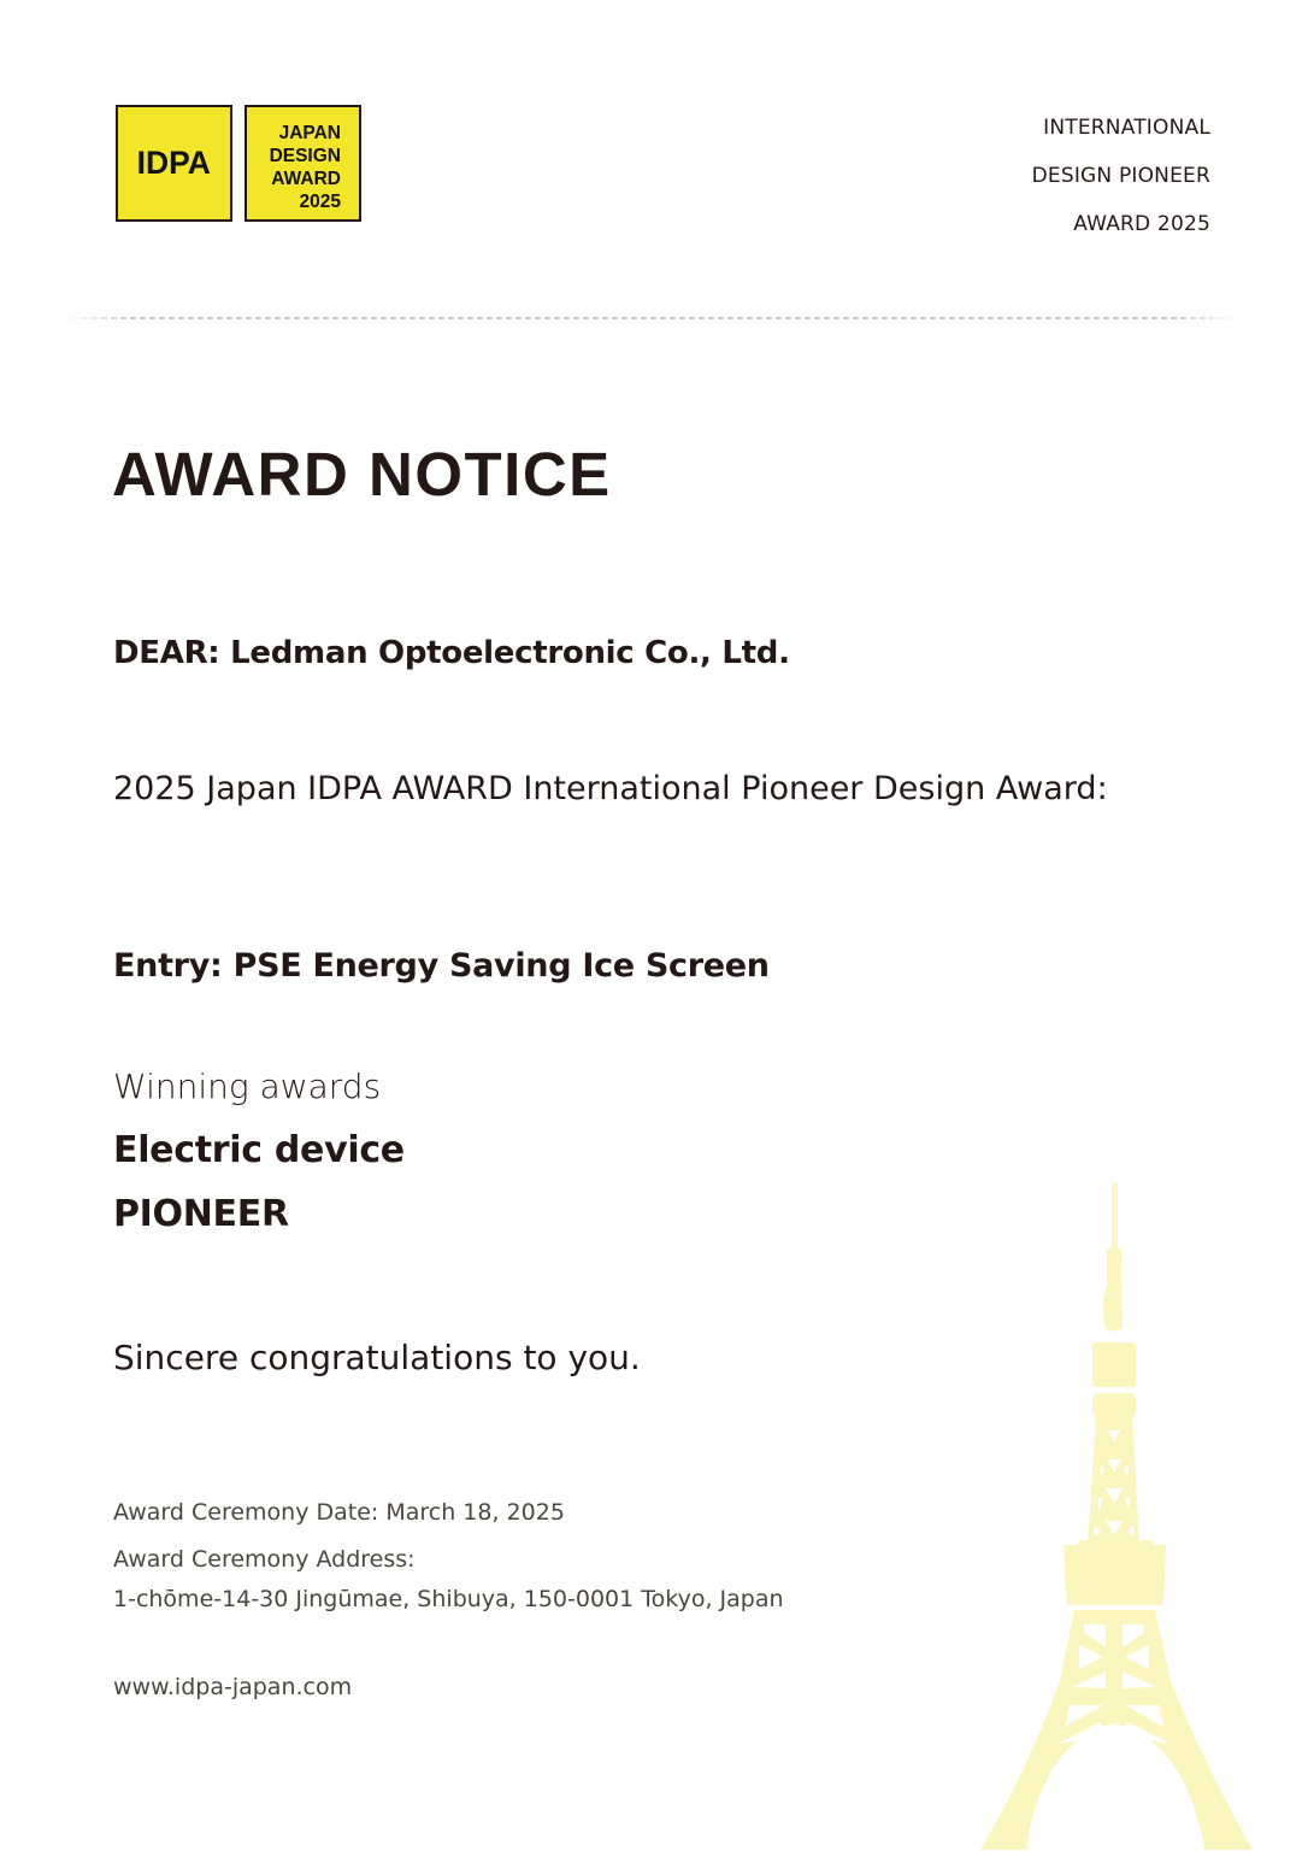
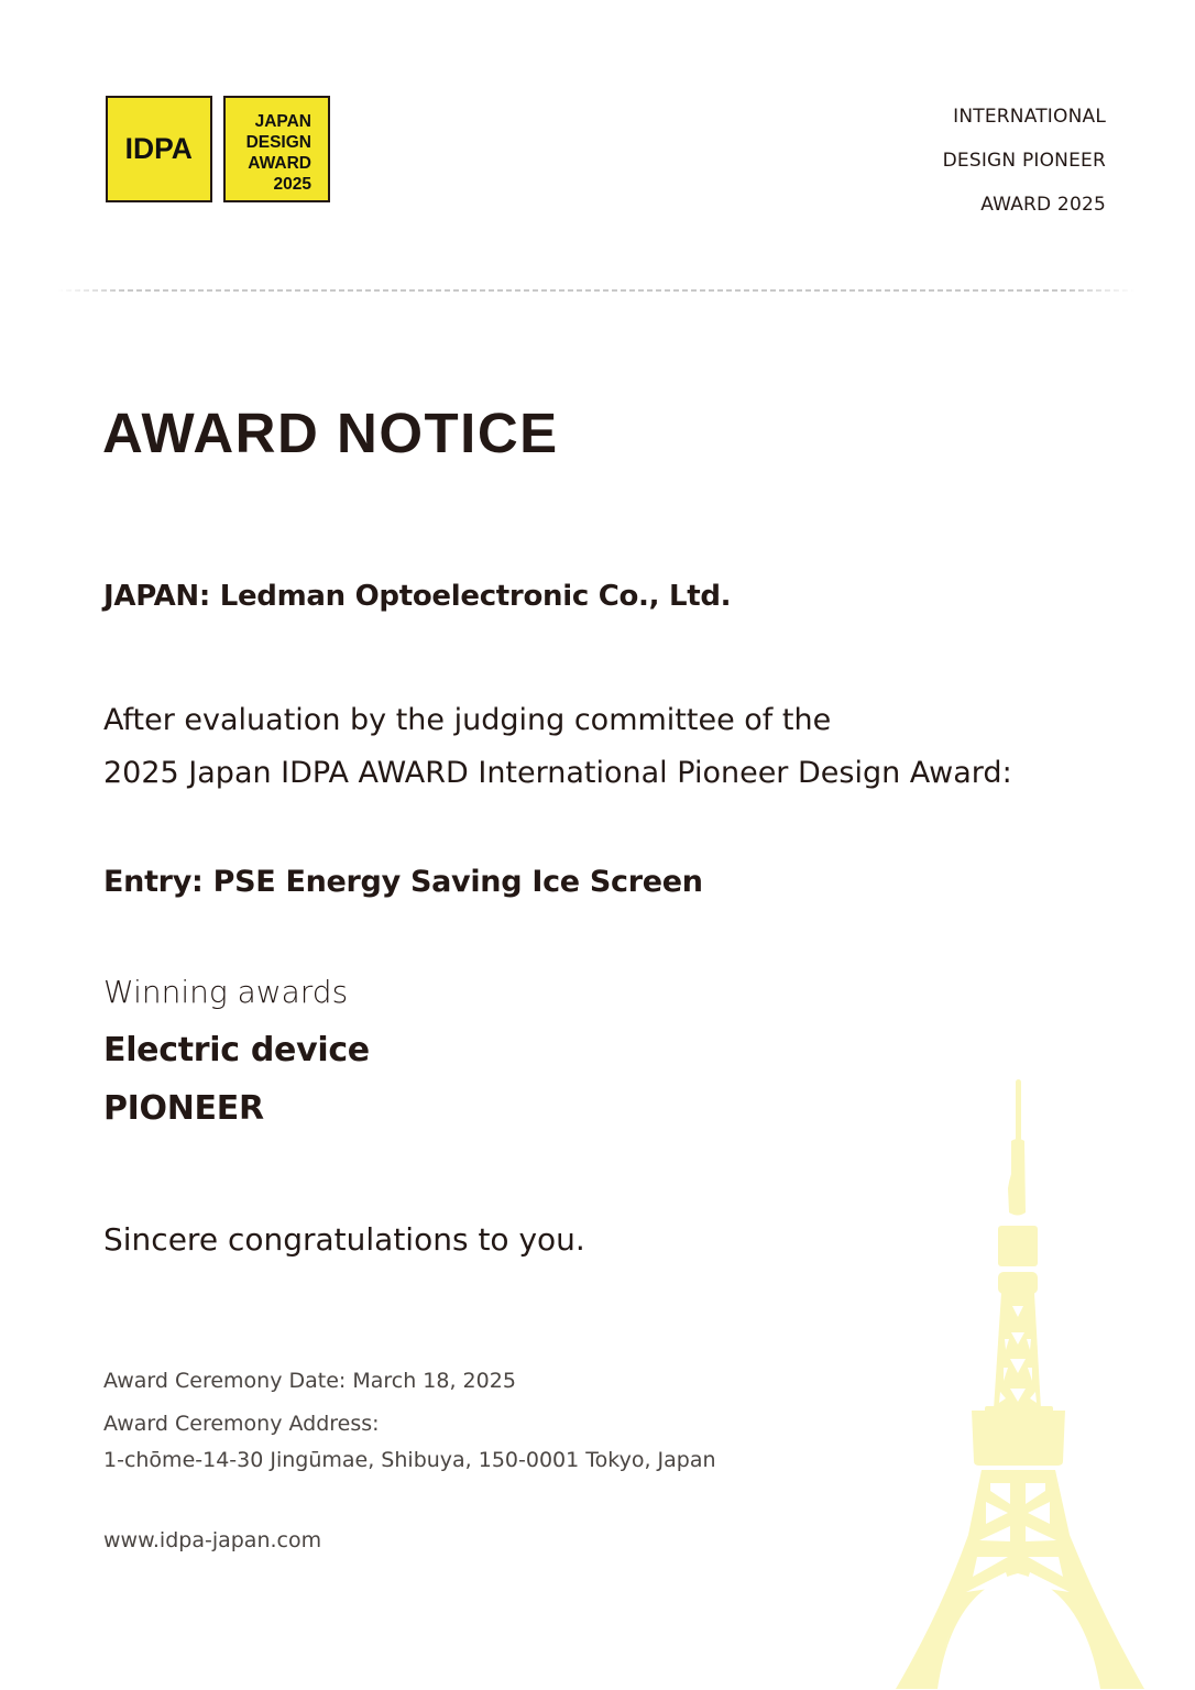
  IDPA
  JAPAN
  DESIGN
  AWARD
  2025
  INTERNATIONAL
  DESIGN PIONEER
  AWARD 2025
  AWARD NOTICE
- DEAR: Ledman Optoelectronic Co., Ltd.
+ JAPAN: Ledman Optoelectronic Co., Ltd.
+ After evaluation by the judging committee of the
  2025 Japan IDPA AWARD International Pioneer Design Award:
  Entry: PSE Energy Saving Ice Screen
  Winning awards
  Electric device
  PIONEER
  Sincere congratulations to you.
  Award Ceremony Date: March 18, 2025
  Award Ceremony Address:
  1-chōme-14-30 Jingūmae, Shibuya, 150-0001 Tokyo, Japan
  www.idpa-japan.com
